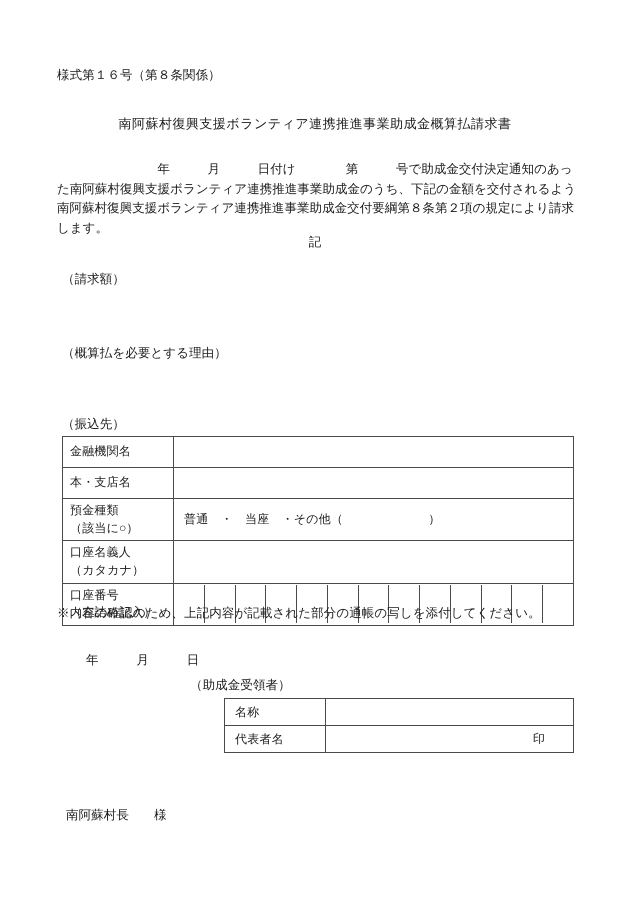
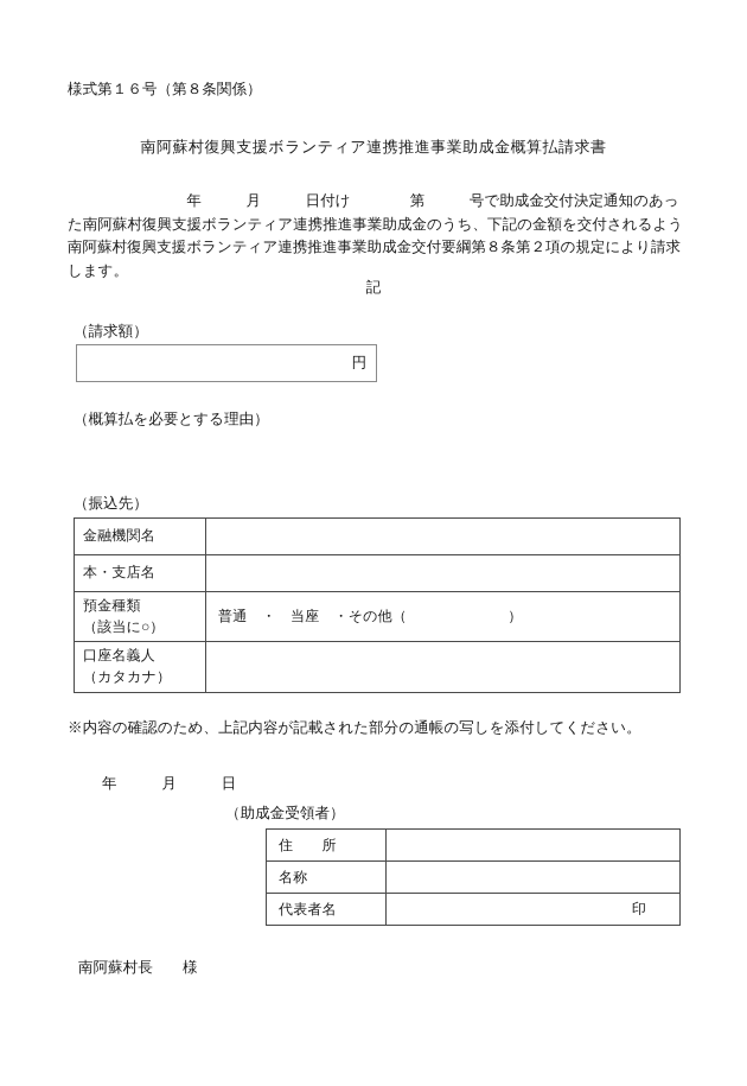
  様式第１６号（第８条関係）
  南阿蘇村復興支援ボランティア連携推進事業助成金概算払請求書
  年 月 日付け 第 号で助成金交付決定通知のあった南阿蘇村復興支援ボランティア連携推進事業助成金のうち、下記の金額を交付されるよう南阿蘇村復興支援ボランティア連携推進事業助成金交付要綱第８条第２項の規定により請求します。
  記
  （請求額）
+ 円
  （概算払を必要とする理由）
  （振込先）
  金融機関名
  本・支店名
  預金種類 （該当に○）	普通 ・ 当座 ・その他（ ）
  口座名義人 （カタカナ）
- 口座番号 （左詰め記入）
  ※内容の確認のため、上記内容が記載された部分の通帳の写しを添付してください。
  年 月 日
  （助成金受領者）
+ 住 所
  名称
  代表者名	印
  南阿蘇村長 様
